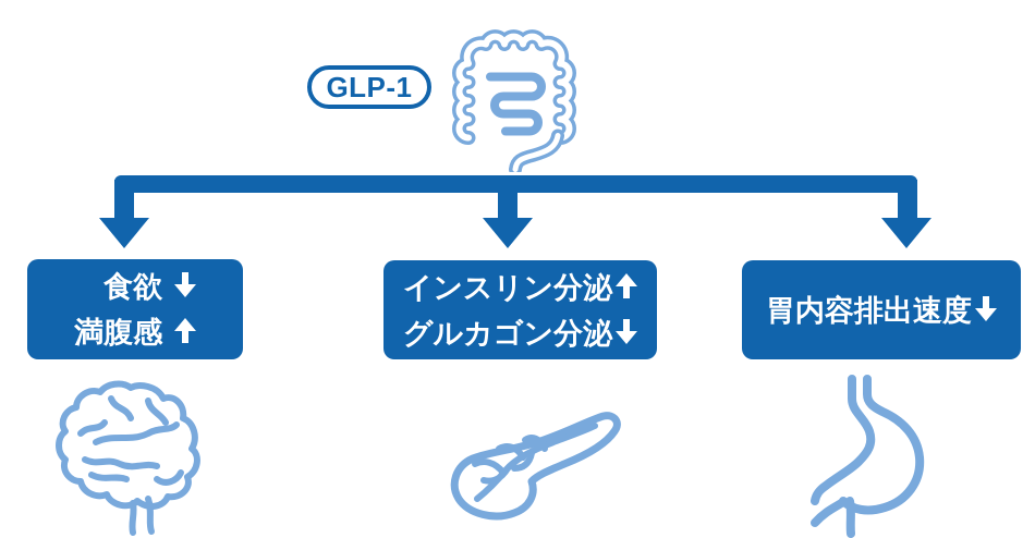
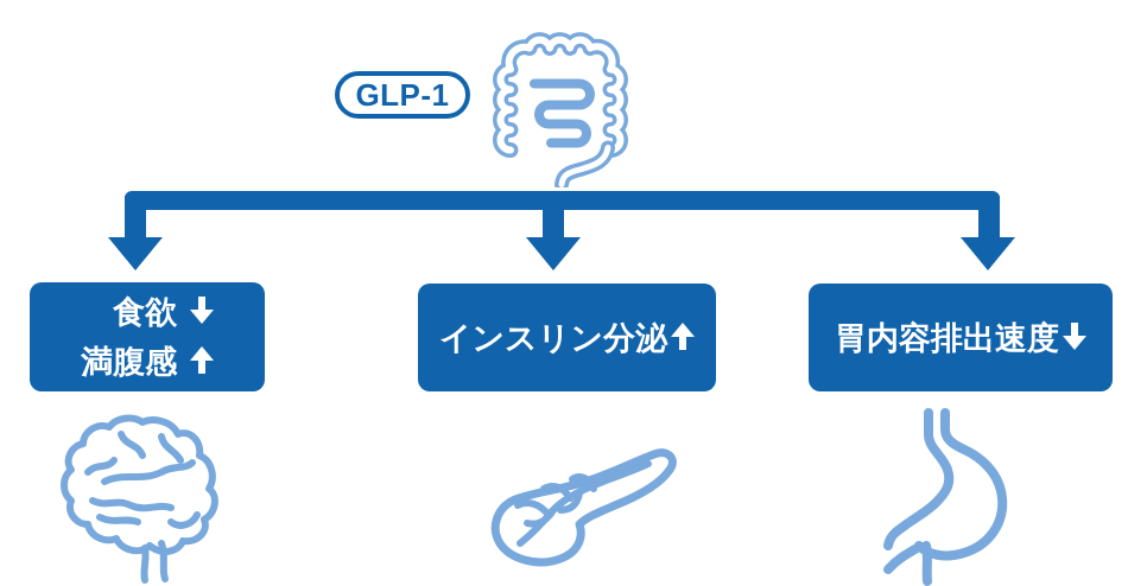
  GLP-1
  食欲
  満腹感
  インスリン分泌
- グルカゴン分泌
  胃内容排出速度
